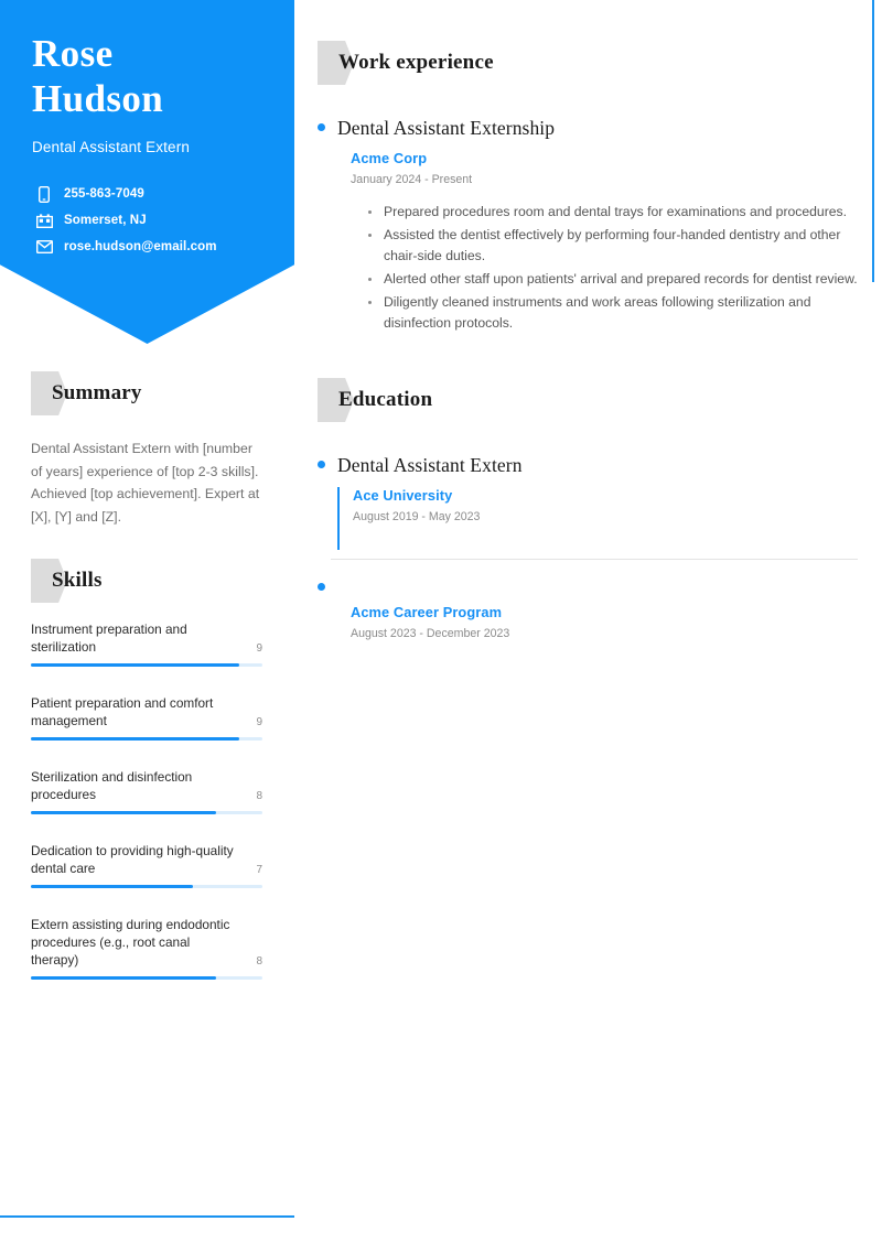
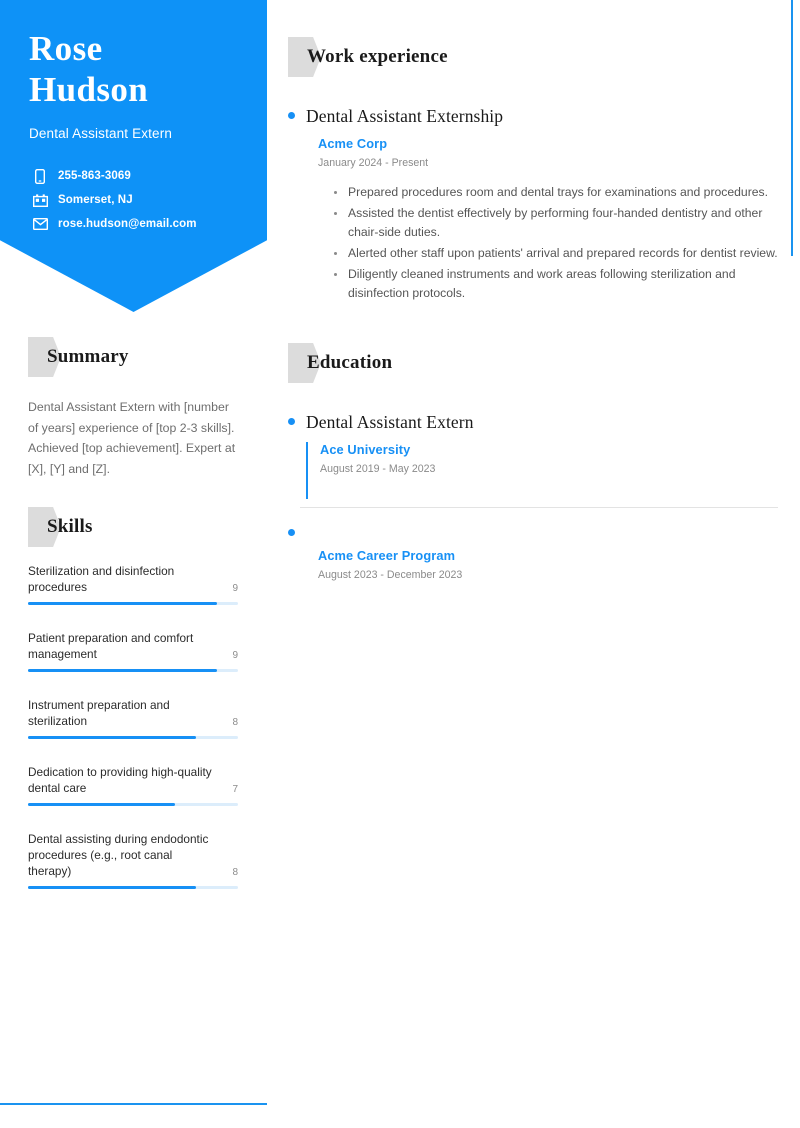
  Rose
  Hudson
  Dental Assistant Extern
- 255-863-7049
+ 255-863-3069
  Somerset, NJ
  rose.hudson@email.com
  Summary
  Dental Assistant Extern with [number of years] experience of [top 2-3 skills]. Achieved [top achievement]. Expert at [X], [Y] and [Z].
  Skills
- Instrument preparation and sterilization
+ Sterilization and disinfection procedures
  9
  Patient preparation and comfort management
  9
- Sterilization and disinfection procedures
+ Instrument preparation and sterilization
  8
  Dedication to providing high-quality dental care
  7
- Extern assisting during endodontic procedures (e.g., root canal therapy)
+ Dental assisting during endodontic procedures (e.g., root canal therapy)
  8
  Work experience
  Dental Assistant Externship
  Acme Corp
  January 2024 - Present
  Prepared procedures room and dental trays for examinations and procedures.
  Assisted the dentist effectively by performing four-handed dentistry and other chair-side duties.
  Alerted other staff upon patients' arrival and prepared records for dentist review.
  Diligently cleaned instruments and work areas following sterilization and disinfection protocols.
  Education
  Dental Assistant Extern
  Ace University
  August 2019 - May 2023
  Acme Career Program
  August 2023 - December 2023
